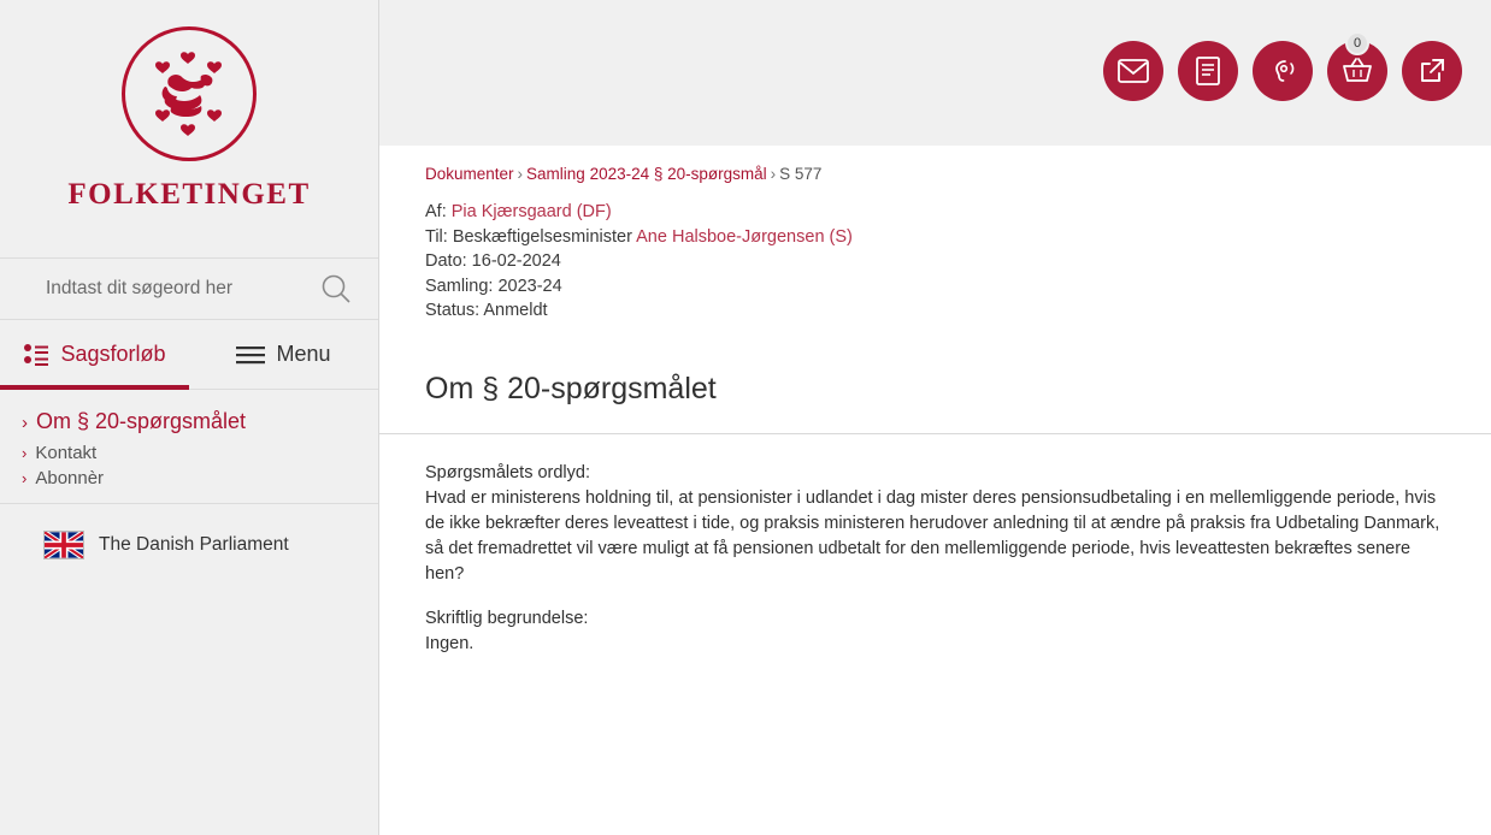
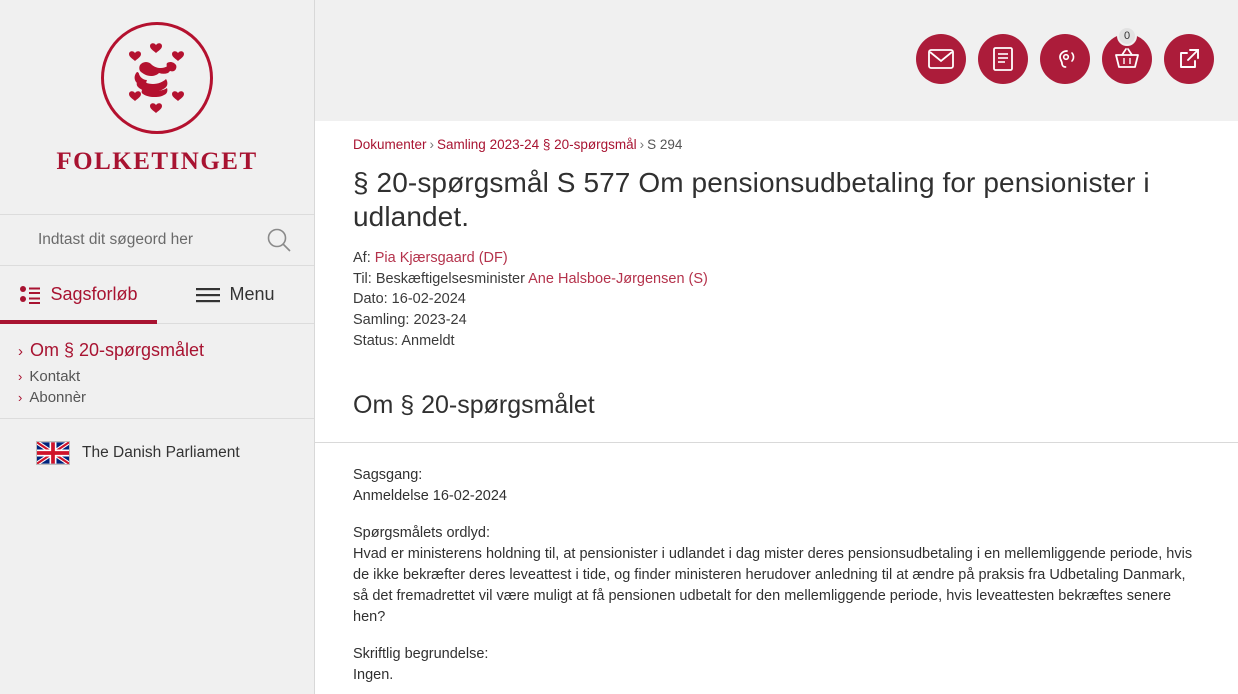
  FOLKETINGET
  Indtast dit søgeord her
  Sagsforløb
  Menu
  ›
  Om § 20-spørgsmålet
  ›
  Kontakt
  ›
  Abonnèr
  The Danish Parliament
  0
- Dokumenter › Samling 2023-24 § 20-spørgsmål › S 577
+ Dokumenter › Samling 2023-24 § 20-spørgsmål › S 294
+ § 20-spørgsmål S 577 Om pensionsudbetaling for pensionister i udlandet.
  Af: Pia Kjærsgaard (DF)
  Til: Beskæftigelsesminister Ane Halsboe-Jørgensen (S)
  Dato: 16-02-2024
  Samling: 2023-24
  Status: Anmeldt
  Om § 20-spørgsmålet
+ Sagsgang:
+ Anmeldelse 16-02-2024
  Spørgsmålets ordlyd:
- Hvad er ministerens holdning til, at pensionister i udlandet i dag mister deres pensionsudbetaling i en mellemliggende periode, hvis de ikke bekræfter deres leveattest i tide, og praksis ministeren herudover anledning til at ændre på praksis fra Udbetaling Danmark, så det fremadrettet vil være muligt at få pensionen udbetalt for den mellemliggende periode, hvis leveattesten bekræftes senere hen?
+ Hvad er ministerens holdning til, at pensionister i udlandet i dag mister deres pensionsudbetaling i en mellemliggende periode, hvis de ikke bekræfter deres leveattest i tide, og finder ministeren herudover anledning til at ændre på praksis fra Udbetaling Danmark, så det fremadrettet vil være muligt at få pensionen udbetalt for den mellemliggende periode, hvis leveattesten bekræftes senere hen?
  Skriftlig begrundelse:
  Ingen.
